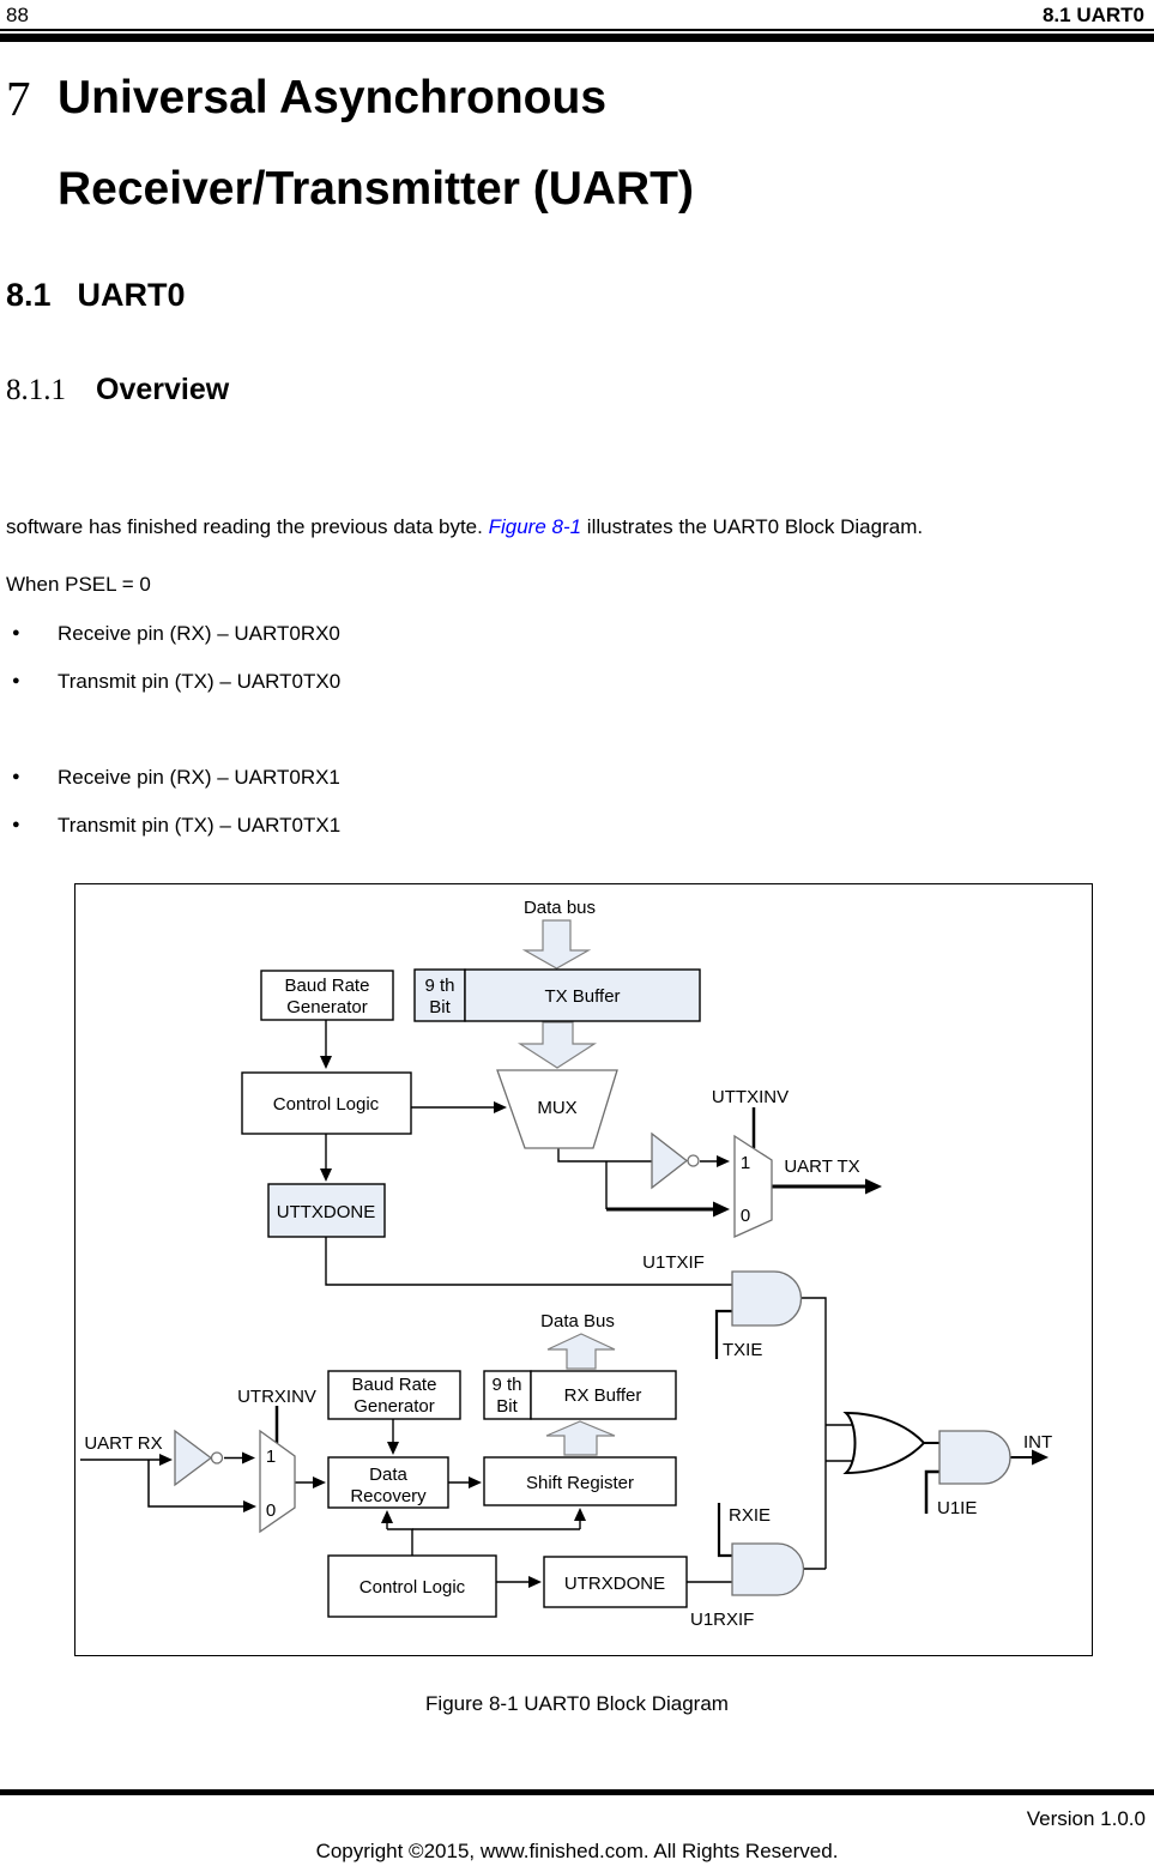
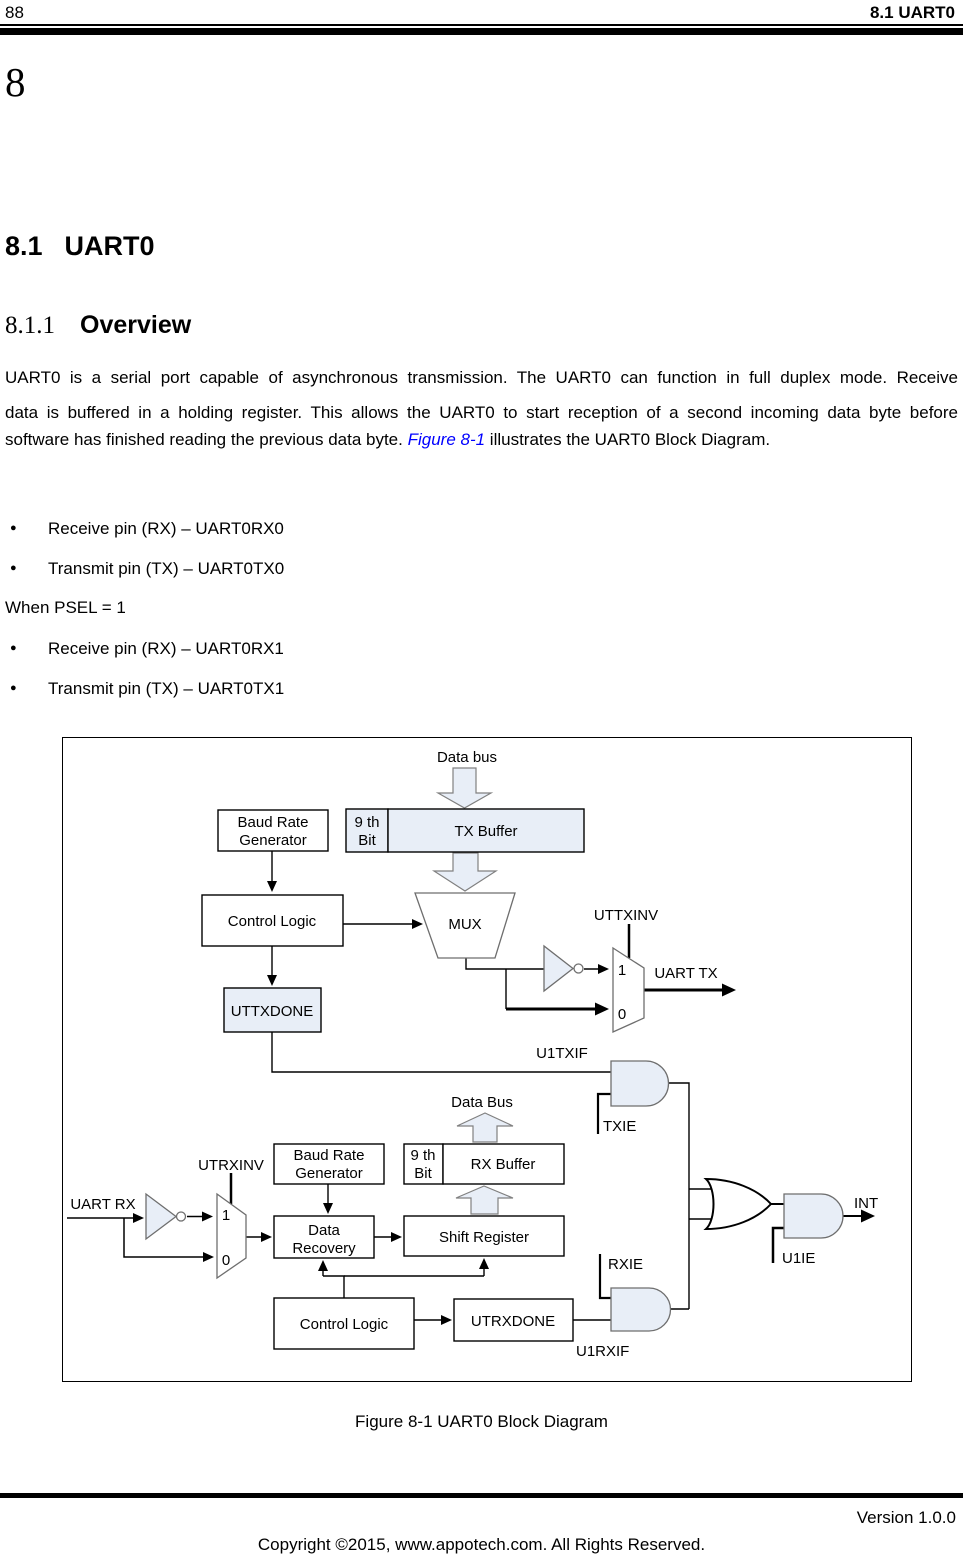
  88
  8.1 UART0
- 7
+ 8
- Universal Asynchronous
- Receiver/Transmitter (UART)
  8.1 UART0
  8.1.1 Overview
+ UART0 is a serial port capable of asynchronous transmission. The UART0 can function in full duplex mode. Receive
+ data is buffered in a holding register. This allows the UART0 to start reception of a second incoming data byte before
  software has finished reading the previous data byte. Figure 8-1 illustrates the UART0 Block Diagram.
- When PSEL = 0
  ●
  Receive pin (RX) – UART0RX0
  ●
  Transmit pin (TX) – UART0TX0
+ When PSEL = 1
  ●
  Receive pin (RX) – UART0RX1
  ●
  Transmit pin (TX) – UART0TX1
  Data bus
  Baud Rate
  Generator
  9 th
  Bit
  TX Buffer
  Control Logic
  MUX
  UTTXINV
  1
  0
  UART TX
  UTTXDONE
  U1TXIF
  Data Bus
  Baud Rate
  Generator
  9 th
  Bit
  RX Buffer
  UTRXINV
  UART RX
  1
  0
  Data
  Recovery
  Shift Register
  Control Logic
  UTRXDONE
  TXIE
  RXIE
  U1RXIF
  U1IE
  INT
  Figure 8-1 UART0 Block Diagram
  Version 1.0.0
- Copyright ©2015, www.finished.com. All Rights Reserved.
+ Copyright ©2015, www.appotech.com. All Rights Reserved.
